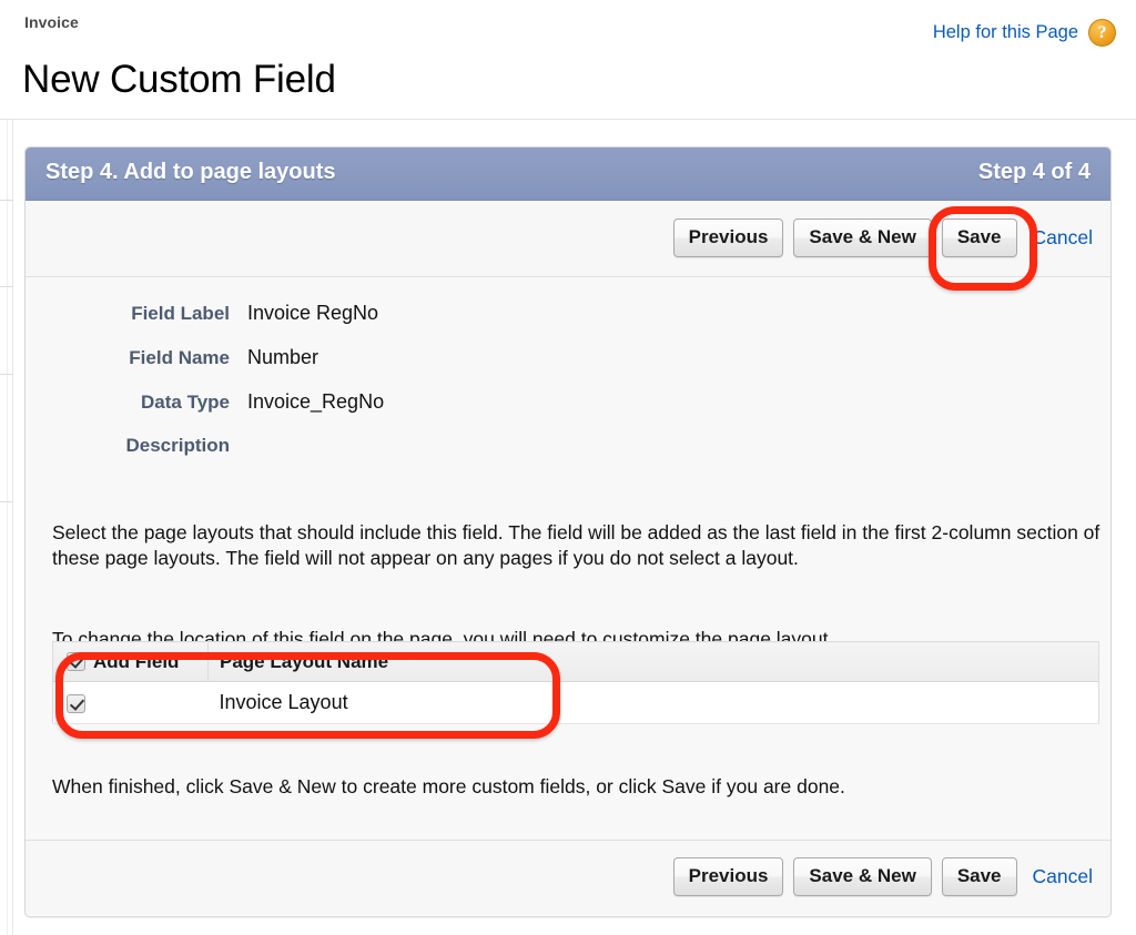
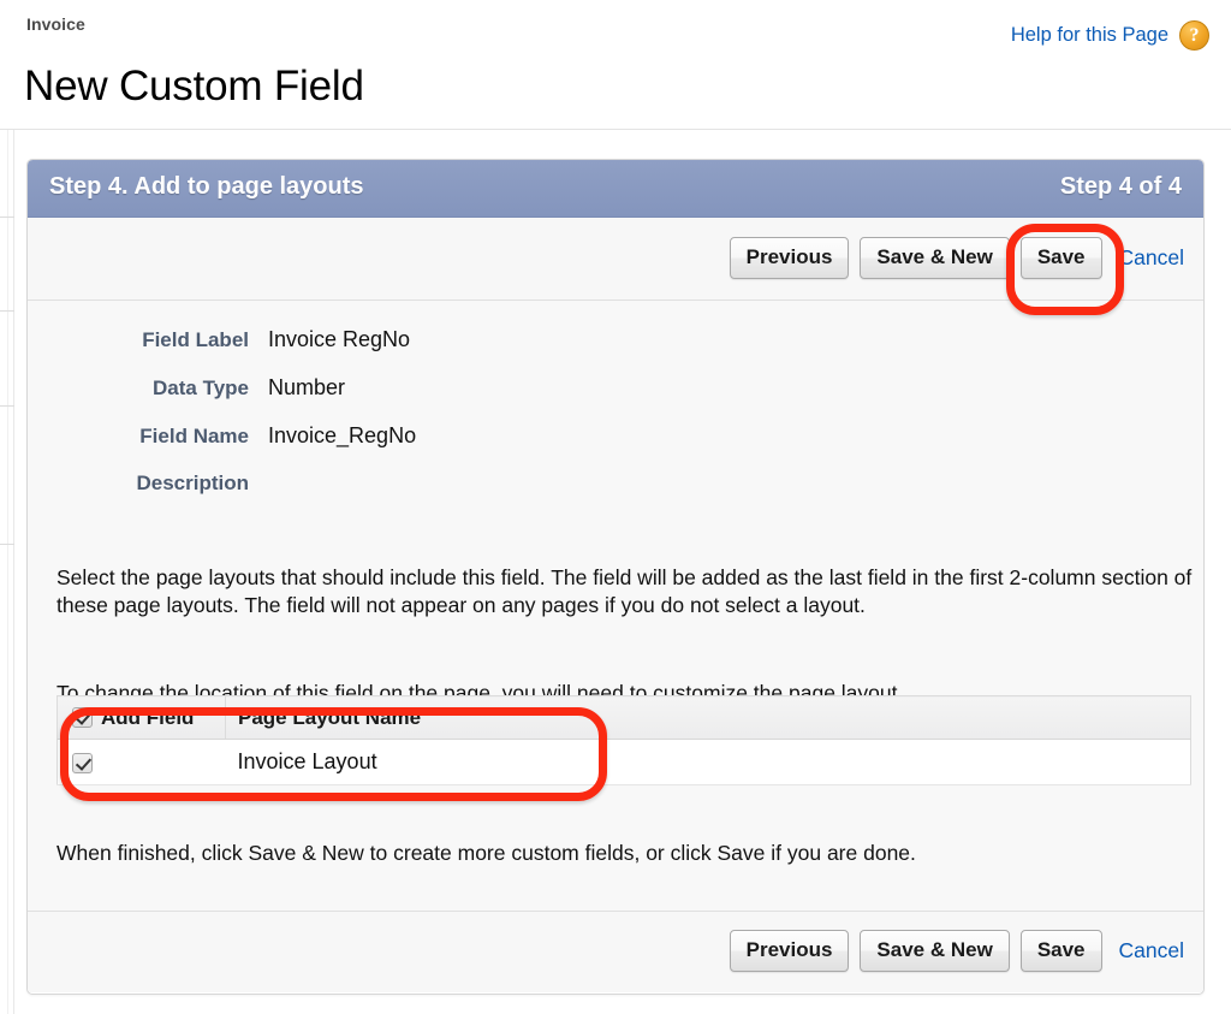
  Invoice
  New Custom Field
  Help for this Page
  ?
  Step 4. Add to page layouts
  Step 4 of 4
  Previous
  Save & New
  Save
  Cancel
  Field Label
  Invoice RegNo
- Field Name
+ Data Type
  Number
- Data Type
+ Field Name
  Invoice_RegNo
  Description
  Select the page layouts that should include this field. The field will be added as the last field in the first 2-column section of these page layouts. The field will not appear on any pages if you do not select a layout.
  To change the location of this field on the page, you will need to customize the page layout.
  Add Field	Page Layout Name
  	Invoice Layout
  When finished, click Save & New to create more custom fields, or click Save if you are done.
  Previous
  Save & New
  Save
  Cancel
